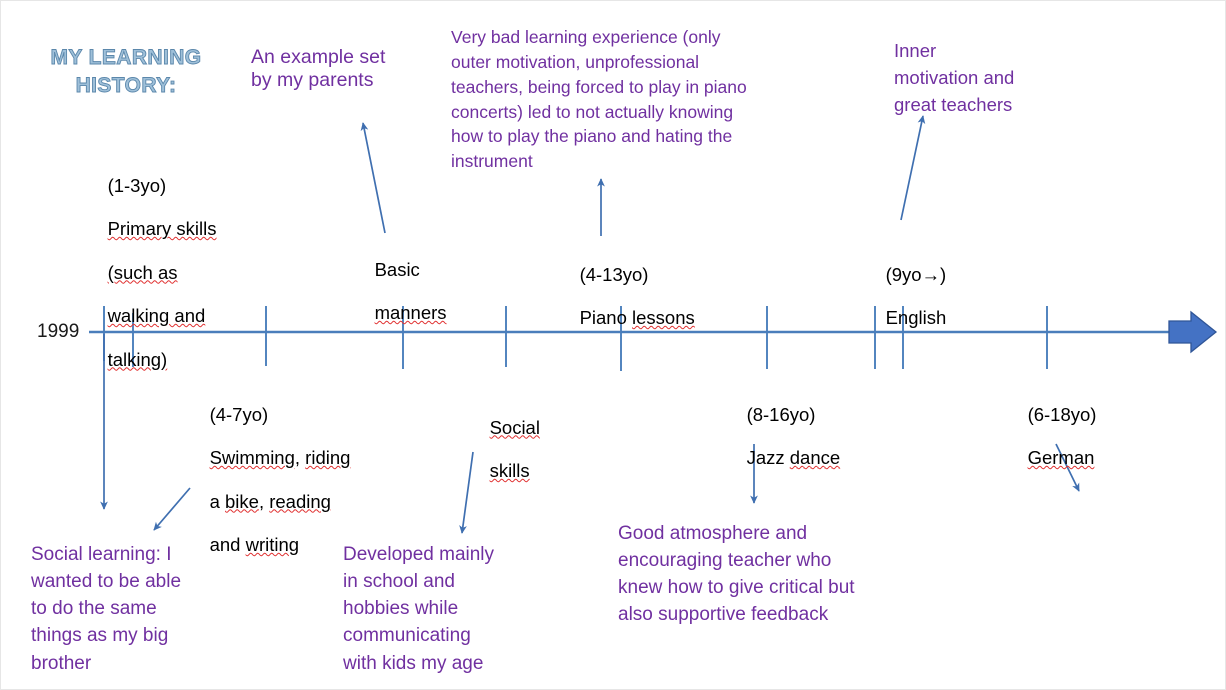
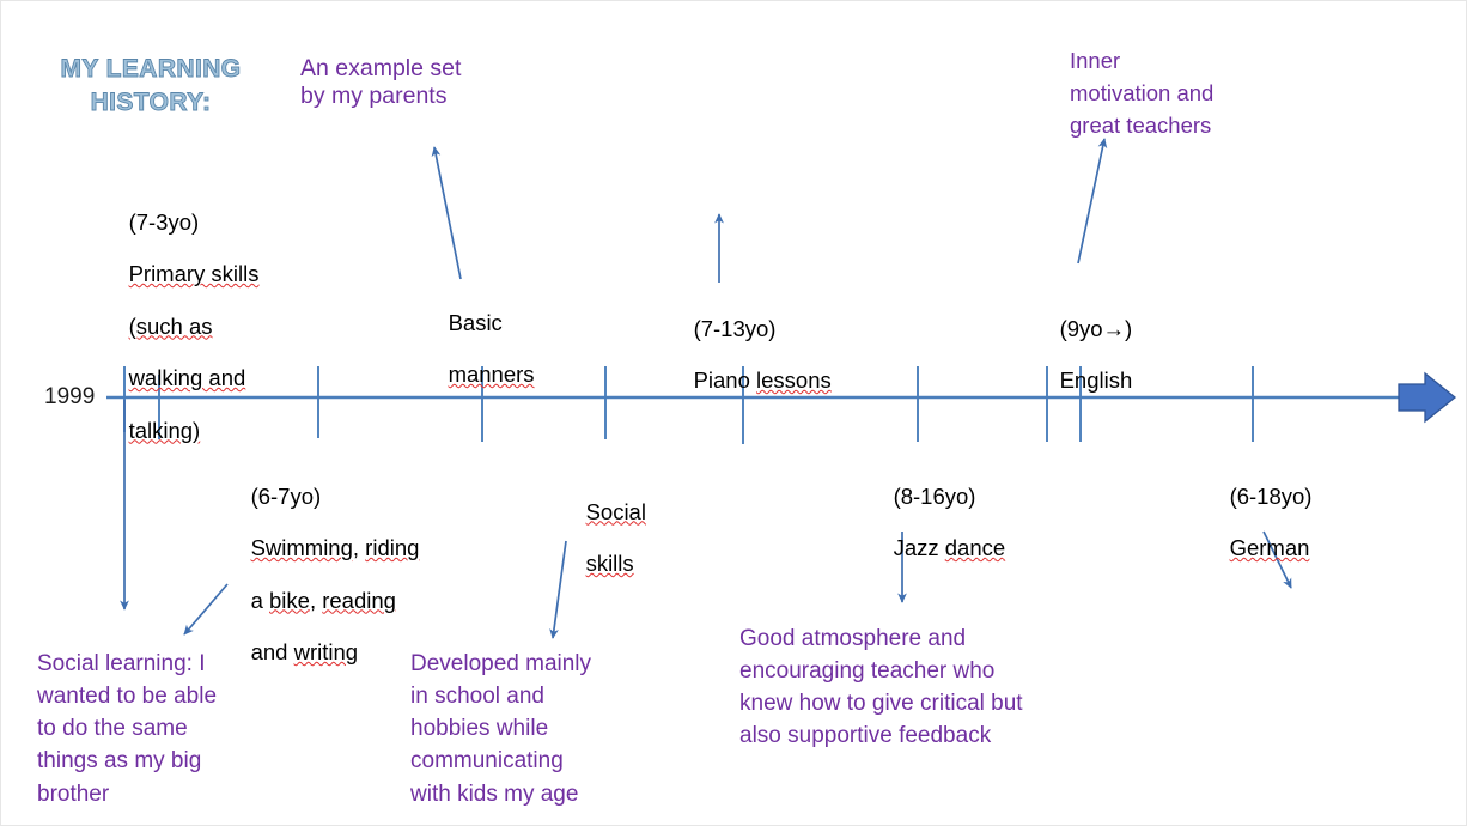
  MY LEARNING HISTORY:
  1999
- (1-3yo)
+ (7-3yo)
  Primary skills
  (such as
  walking and
  talking)
  Basic
  manners
- (4-13yo)
+ (7-13yo)
  Piano lessons
  (9yo→)
  English
- (4-7yo)
+ (6-7yo)
  Swimming, riding
  a bike, reading
  and writing
  Social
  skills
  (8-16yo)
  Jazz dance
  (6-18yo)
  German
  An example set
  by my parents
- Very bad learning experience (only
- outer motivation, unprofessional
- teachers, being forced to play in piano
- concerts) led to not actually knowing
- how to play the piano and hating the
- instrument
  Inner
  motivation and
  great teachers
  Social learning: I
  wanted to be able
  to do the same
  things as my big
  brother
  Developed mainly
  in school and
  hobbies while
  communicating
  with kids my age
  Good atmosphere and
  encouraging teacher who
  knew how to give critical but
  also supportive feedback
